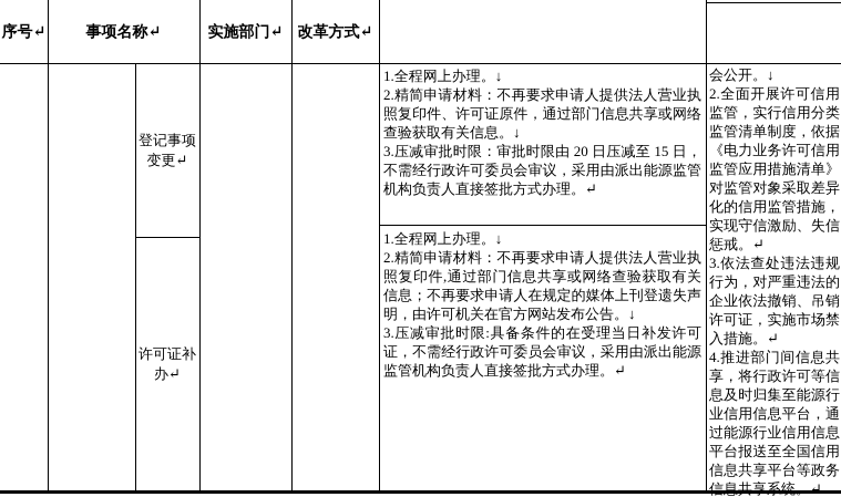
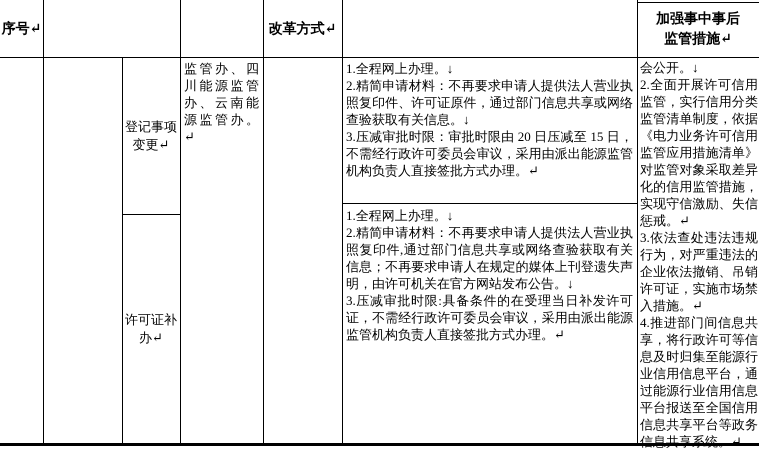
  序号↵
- 事项名称↵
- 实施部门↵
  改革方式↵
+ 加强事中事后
+ 监管措施↵
  登记事项变更↵
  许可证补办↵
+ 监管办、四川能源监管办、云南能源监管办。↵
  1.全程网上办理。↓
  2.精简申请材料：不再要求申请人提供法人营业执照复印件、许可证原件，通过部门信息共享或网络查验获取有关信息。↓
  3.压减审批时限：审批时限由 20 日压减至 15 日，不需经行政许可委员会审议，采用由派出能源监管机构负责人直接签批方式办理。↵
  1.全程网上办理。↓
  2.精简申请材料：不再要求申请人提供法人营业执照复印件,通过部门信息共享或网络查验获取有关信息；不再要求申请人在规定的媒体上刊登遗失声明，由许可机关在官方网站发布公告。↓
  3.压减审批时限:具备条件的在受理当日补发许可证，不需经行政许可委员会审议，采用由派出能源监管机构负责人直接签批方式办理。↵
  会公开。↓
  2.全面开展许可信用监管，实行信用分类监管清单制度，依据《电力业务许可信用监管应用措施清单》对监管对象采取差异化的信用监管措施，实现守信激励、失信惩戒。↵
  3.依法查处违法违规行为，对严重违法的企业依法撤销、吊销许可证，实施市场禁入措施。↵
  4.推进部门间信息共享，将行政许可等信息及时归集至能源行业信用信息平台，通过能源行业信用信息平台报送至全国信用信息共享平台等政务信息共享系统。↵
